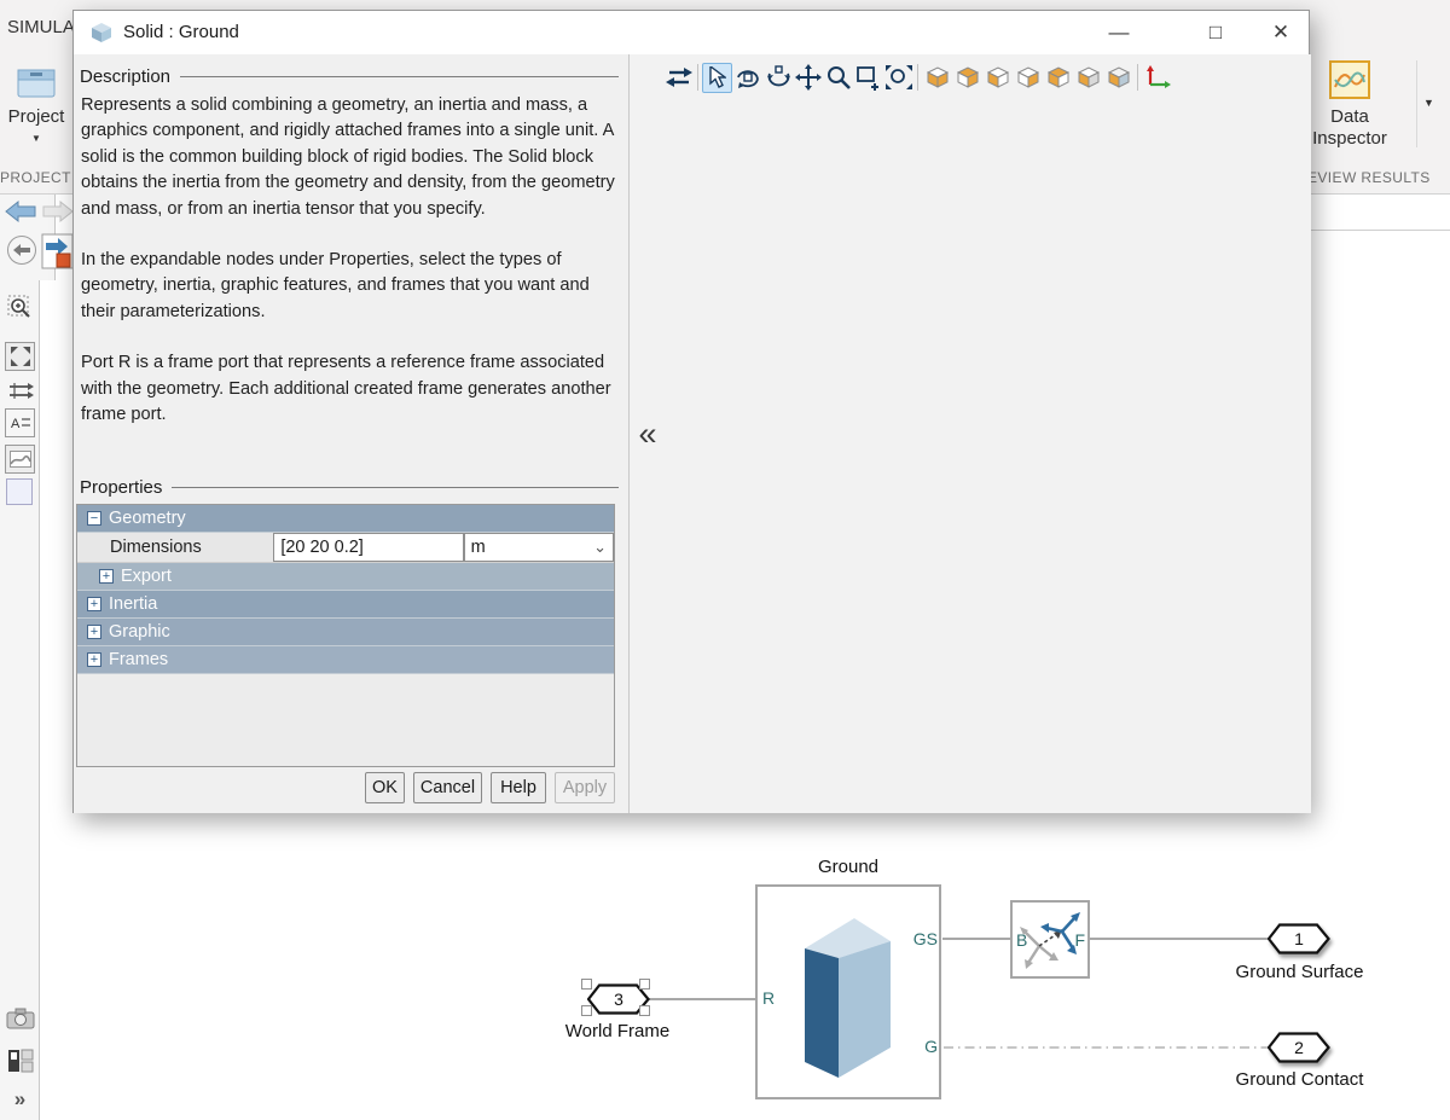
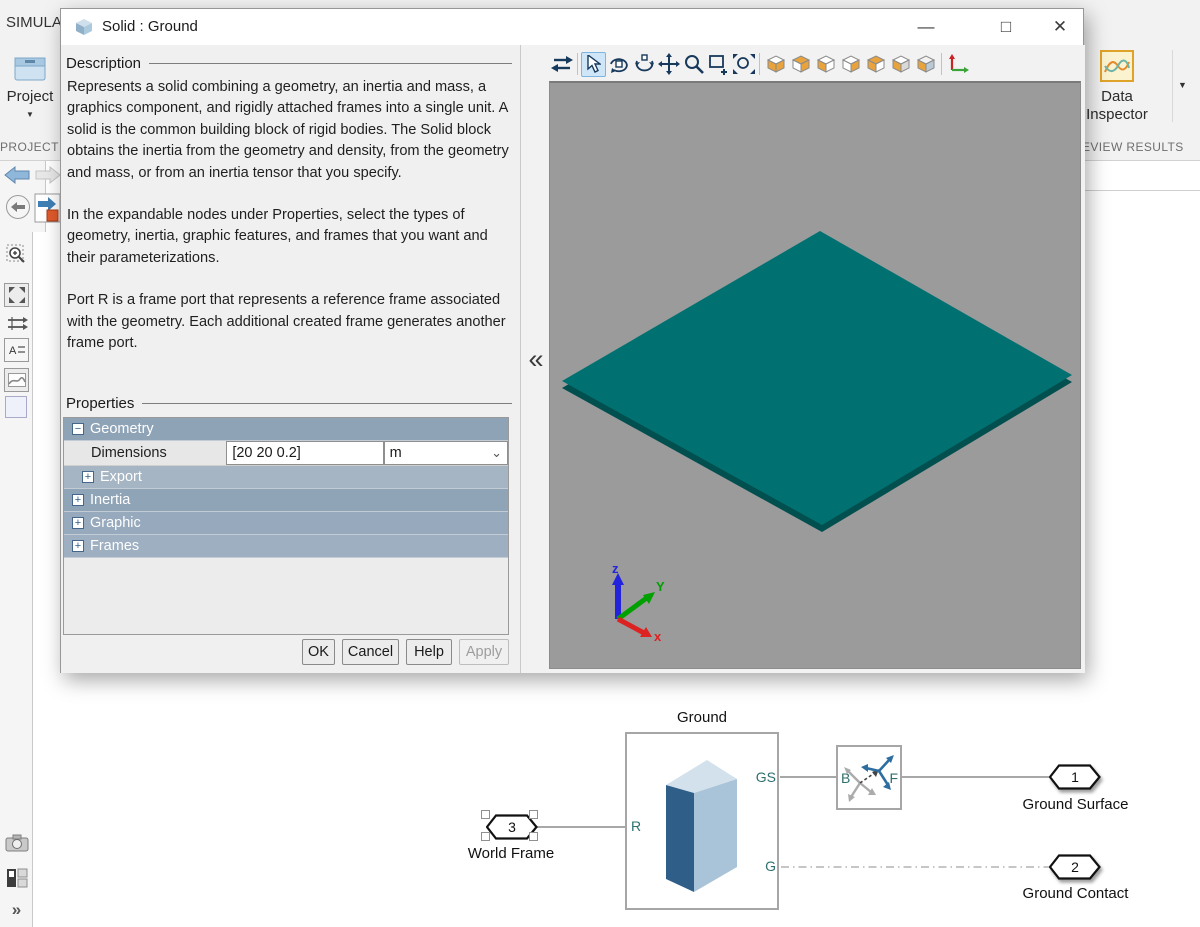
  SIMULA
  Project
  ▼
  PROJECT
  Data
  Inspector
  ▼
  EVIEW RESULTS
  A
  »
  Ground
  R
  GS
  G
  3
  World Frame
  B
  F
  1
  Ground Surface
  2
  Ground Contact
  Solid : Ground
  —
  □
  ✕
  Description
  Represents a solid combining a geometry, an inertia and mass, a graphics component, and rigidly attached frames into a single unit. A solid is the common building block of rigid bodies. The Solid block obtains the inertia from the geometry and density, from the geometry and mass, or from an inertia tensor that you specify.
  In the expandable nodes under Properties, select the types of geometry, inertia, graphic features, and frames that you want and their parameterizations.
  Port R is a frame port that represents a reference frame associated with the geometry. Each additional created frame generates another frame port.
  Properties
  −
  Geometry
  Dimensions
  [20 20 0.2]
  m
  ⌄
  +
  Export
  +
  Inertia
  +
  Graphic
  +
  Frames
  OK
  Cancel
  Help
  Apply
  «
+ z
+ Y
+ x
